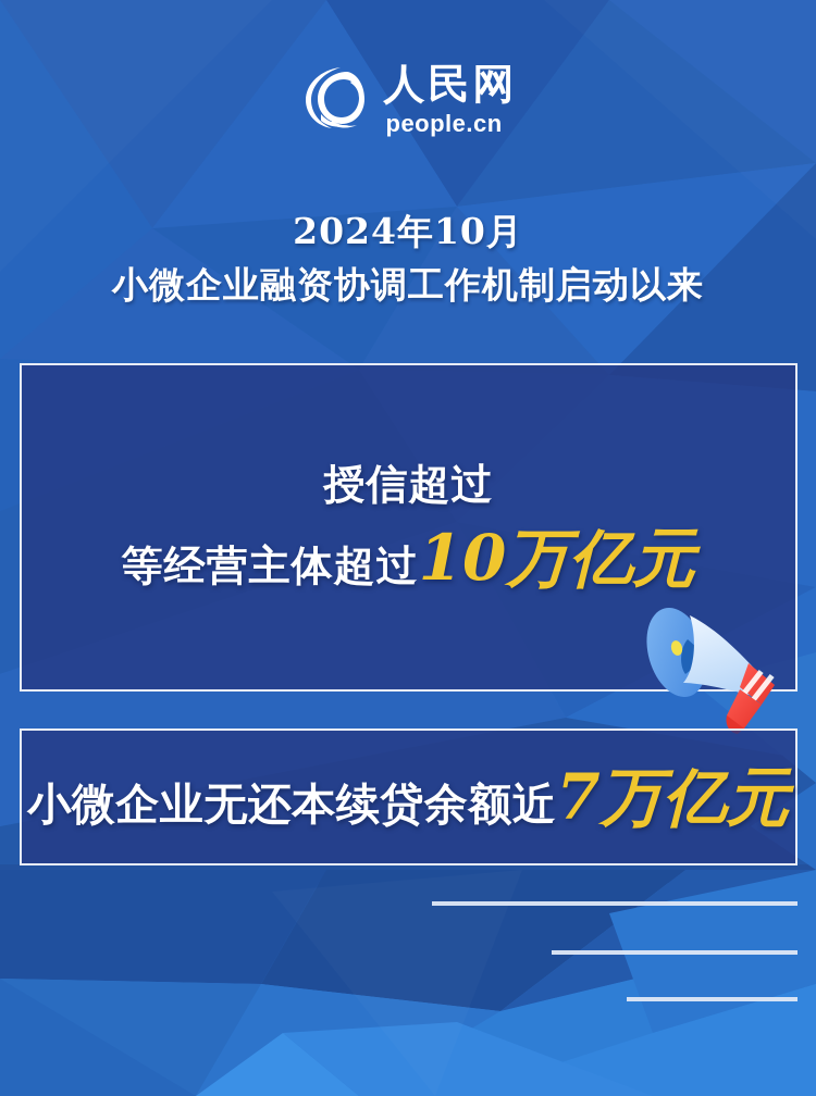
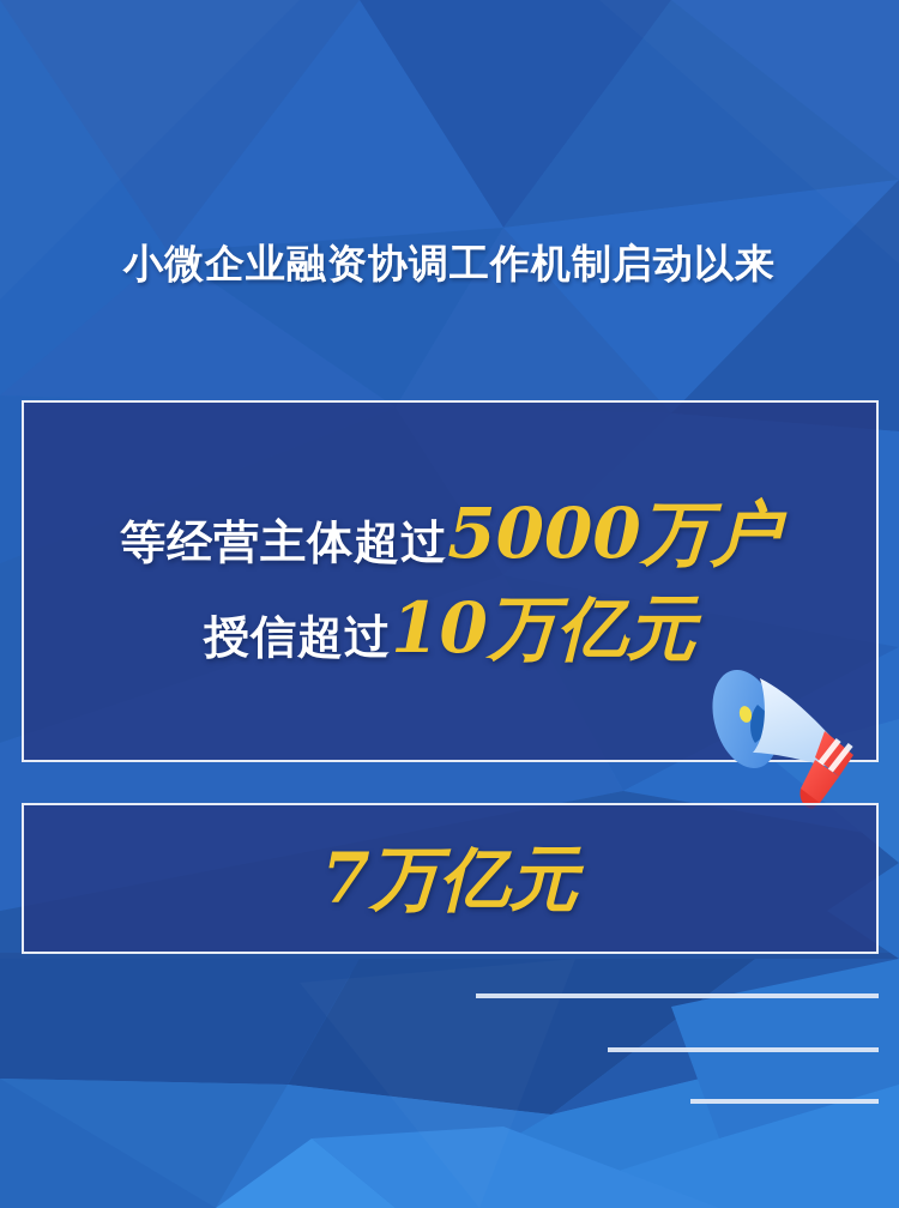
- 人民网
- people.cn
- 2024年10月
  小微企业融资协调工作机制启动以来
- 授信超过
+ 等经营主体超过
+ 5000万户
- 等经营主体超过
+ 授信超过
  10万亿元
- 小微企业无还本续贷余额近
  7万亿元
